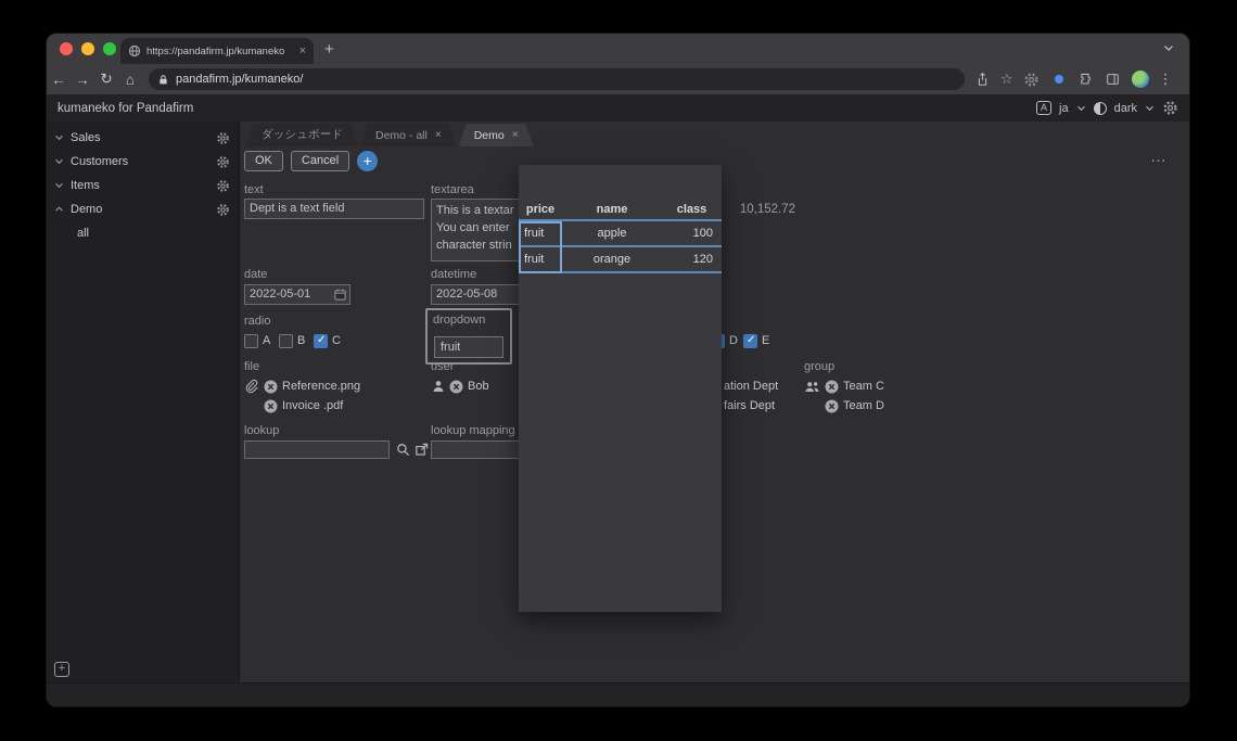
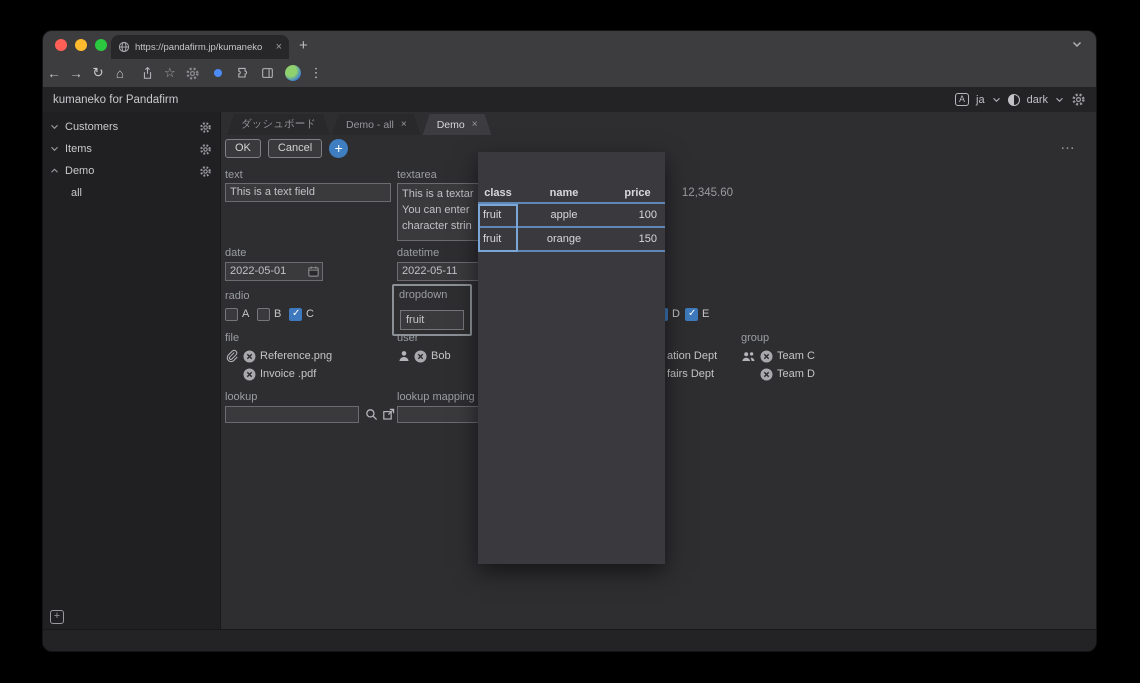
  https://pandafirm.jp/kumaneko
  ×
  +
  ←
  →
  ↻
  ⌂
- pandafirm.jp/kumaneko/
  ☆
  ⋮
  kumaneko for Pandafirm
  A
  ja
  dark
- Sales
  Customers
  Items
  Demo
  all
  +
  ダッシュボード
  Demo - all
  ×
  Demo
  ×
  OK
  Cancel
  +
  …
  text
- Dept is a text field
+ This is a text field
  date
  2022-05-01
  radio
  A
  B
  C
  file
  Reference.png
  Invoice .pdf
  lookup
  textarea
  This is a textar
  You can enter
  character strin
  datetime
- 2022-05-08
+ 2022-05-11
  dropdown
  fruit
  user
  Bob
  lookup mapping
- 10,152.72
+ 12,345.60
  D
  E
  ation Dept
  fairs Dept
  group
  Team C
  Team D
- price
+ class
  name
- class
+ price
  fruit
  apple
  100
  fruit
  orange
- 120
+ 150
